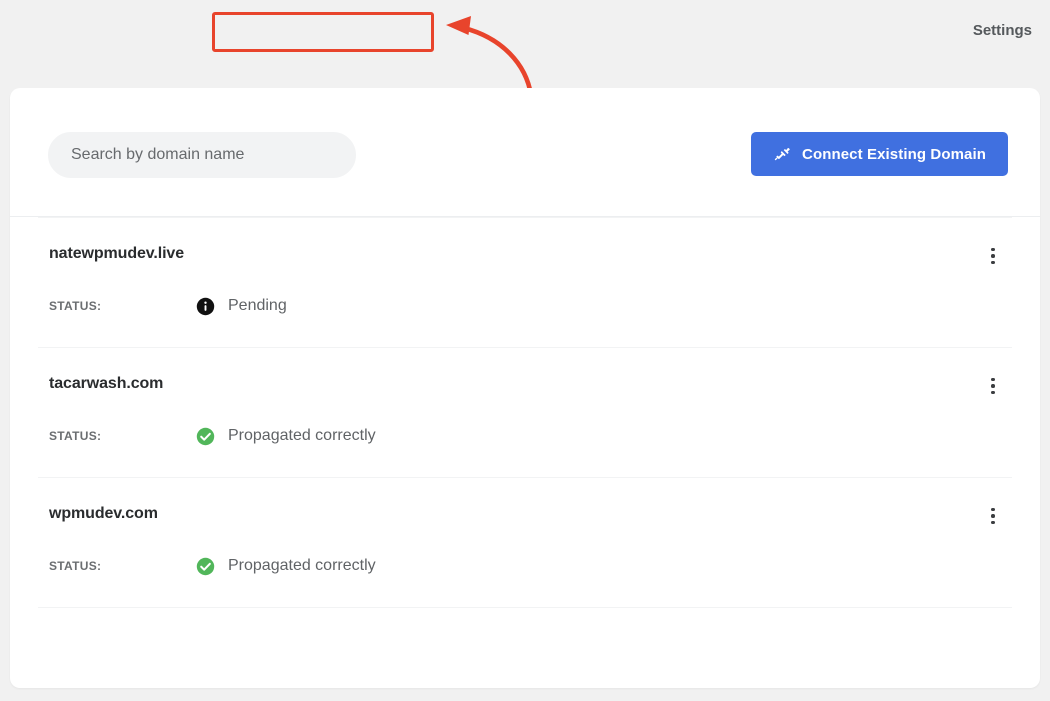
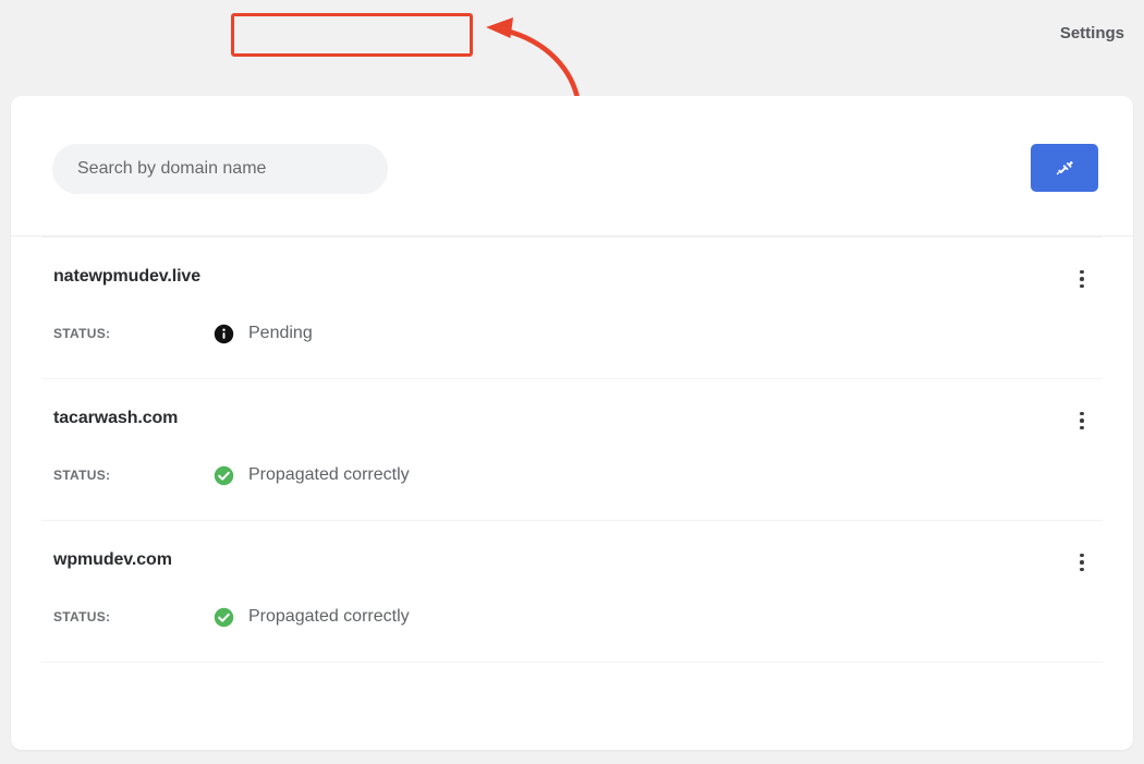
  Settings
  Search by domain name
- Connect Existing Domain
  natewpmudev.live
  STATUS:
  Pending
  tacarwash.com
  STATUS:
  Propagated correctly
  wpmudev.com
  STATUS:
  Propagated correctly
